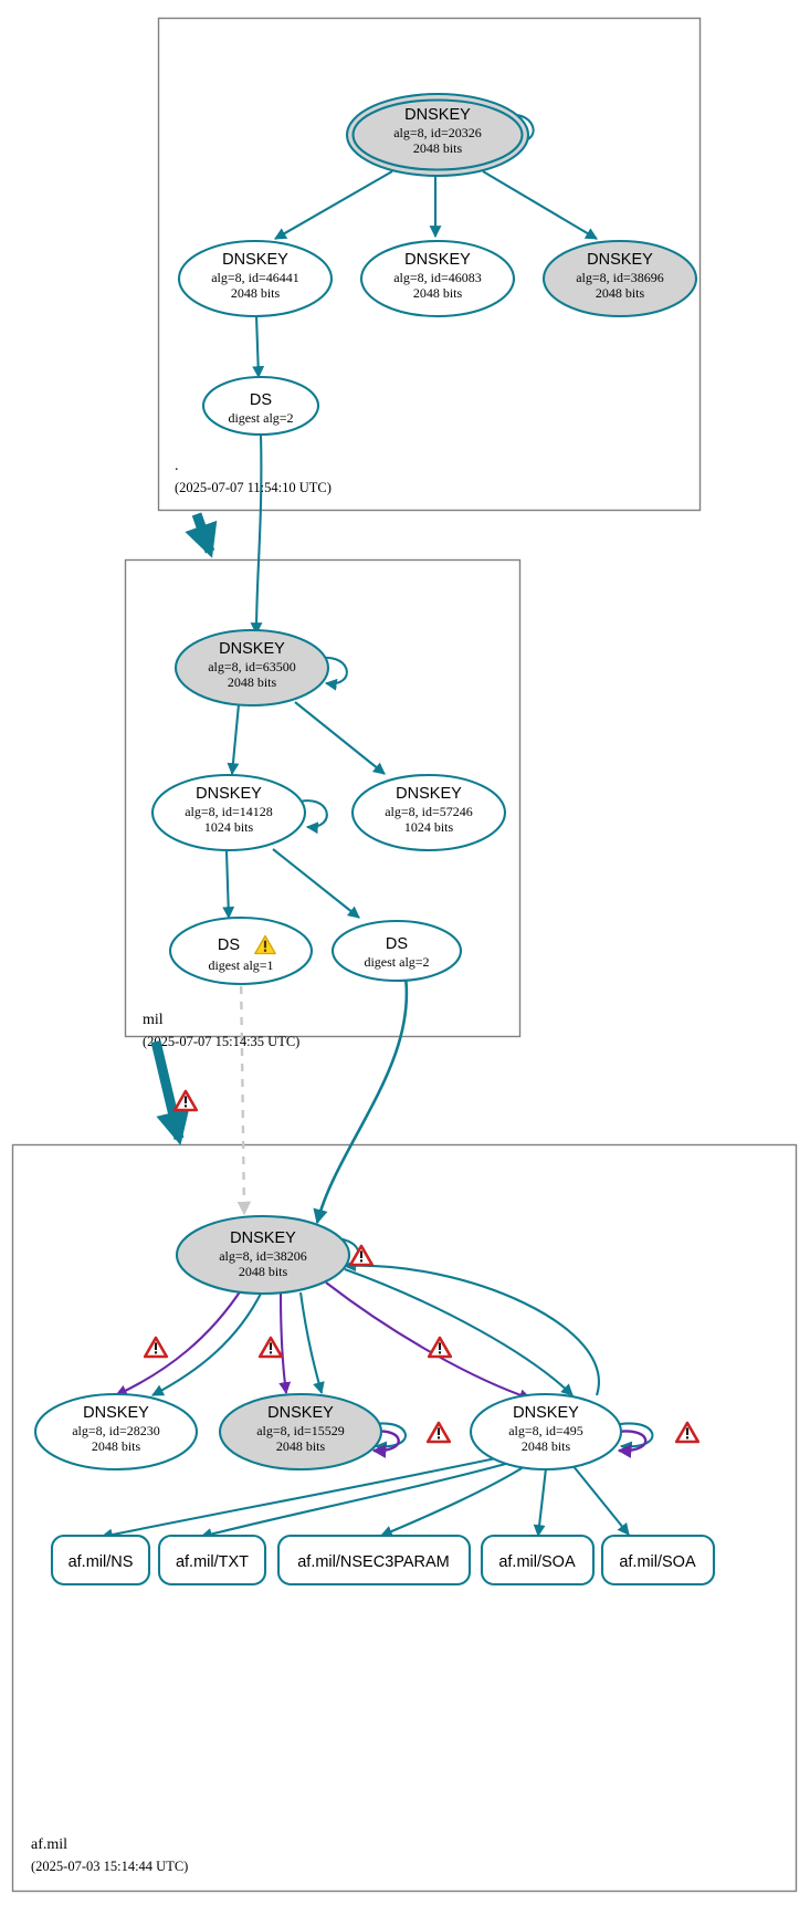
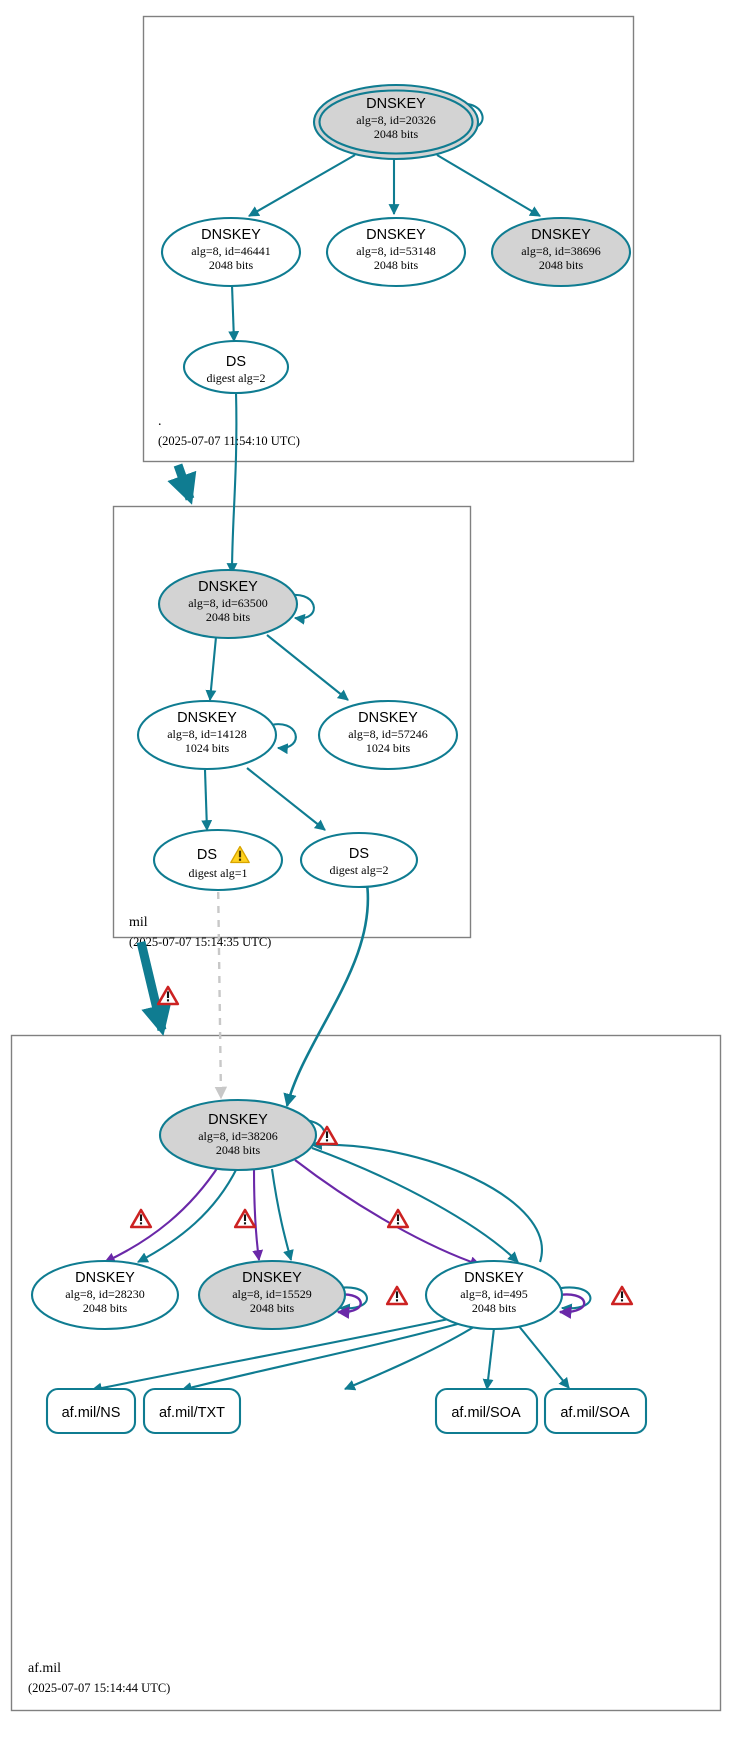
  DNSKEY
  alg=8, id=20326
  2048 bits
  DNSKEY
  alg=8, id=46441
  2048 bits
  DNSKEY
- alg=8, id=46083
+ alg=8, id=53148
  2048 bits
  DNSKEY
  alg=8, id=38696
  2048 bits
  DS
  digest alg=2
  .
  (2025-07-07 11:54:10 UTC)
  DNSKEY
  alg=8, id=63500
  2048 bits
  DNSKEY
  alg=8, id=14128
  1024 bits
  DNSKEY
  alg=8, id=57246
  1024 bits
  DS
  digest alg=1
  DS
  digest alg=2
  mil
  (225-07-07 15:14:35 UTC)
  DNSKEY
  alg=8, id=38206
  2048 bits
  DNSKEY
  alg=8, id=28230
  2048 bits
  DNSKEY
  alg=8, id=15529
  2048 bits
  DNSKEY
  alg=8, id=495
  2048 bits
  af.mil/NS
  af.mil/TXT
- af.mil/NSEC3PARAM
  af.mil/SOA
  af.mil/SOA
  af.mil
- (2025-07-03 15:14:44 UTC)
+ (2025-07-07 15:14:44 UTC)
